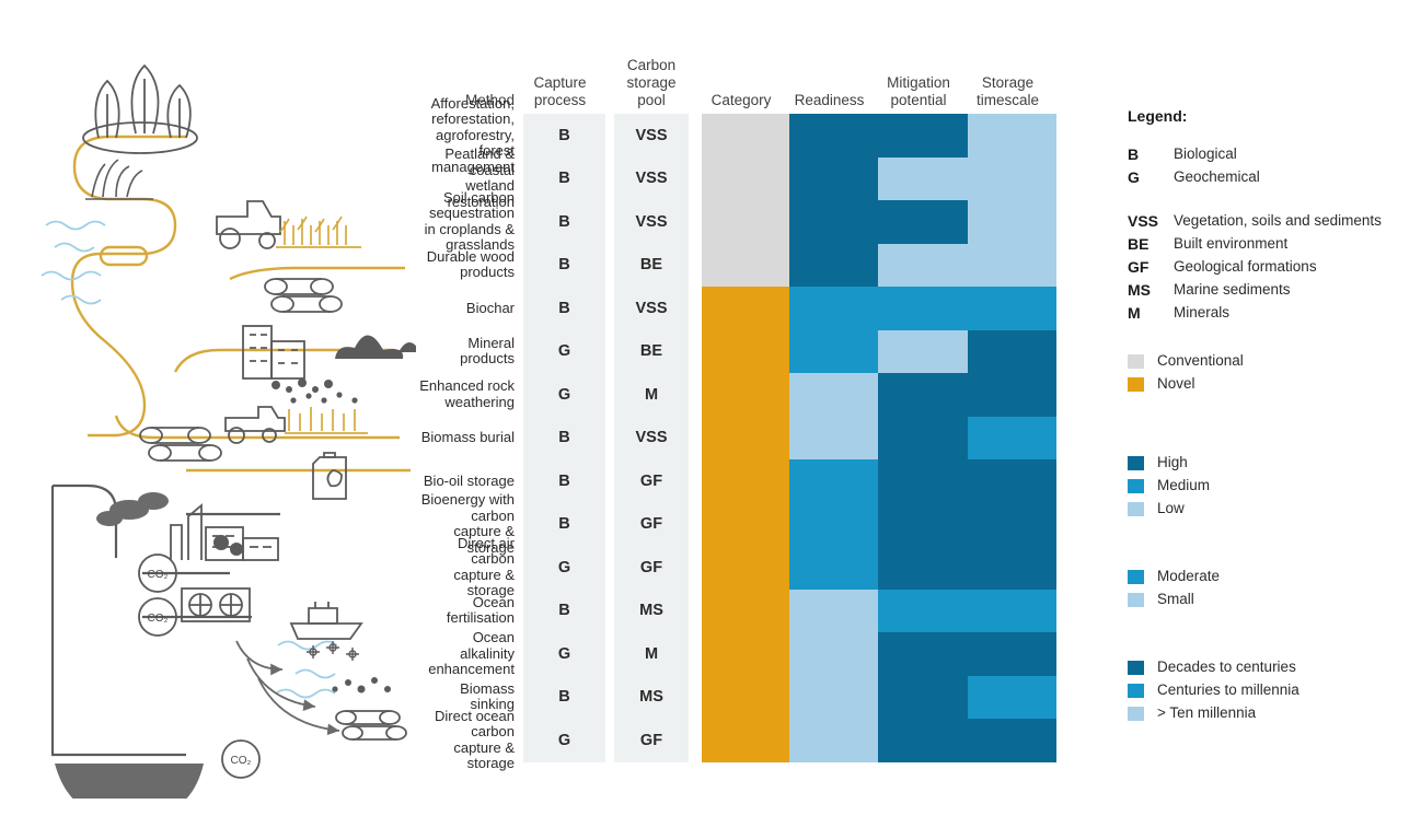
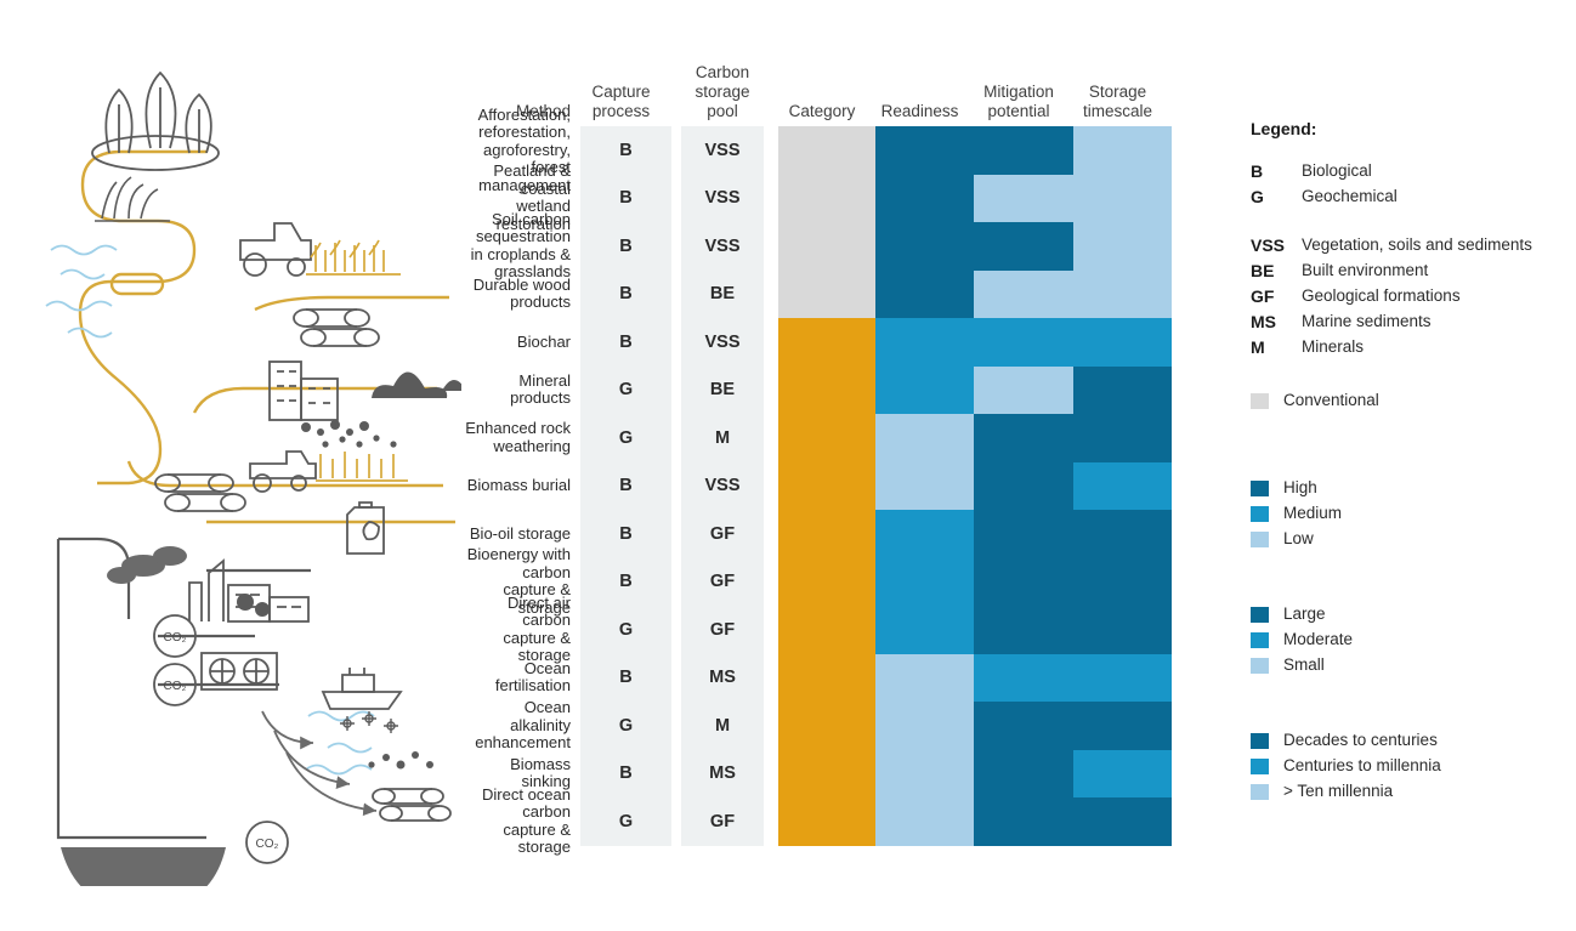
  CO₂
  CO₂
  CO₂
  Method
  Capture
  process
  Carbon
  storage
  pool
  Category
  Readiness
  Mitigation
  potential
  Storage
  timescale
  Afforestation, reforestation,
  B
  VSS
  Peatland & coastal
  B
  VSS
  Soil carbon sequestration
  B
  VSS
  Durable wood products
  B
  BE
  Biochar
  B
  VSS
  Mineral products
  G
  BE
  Enhanced rock
  weathering
  G
  M
  Biomass burial
  B
  VSS
  Bio-oil storage
  B
  GF
  Bioenergy with carbon
  B
  GF
  Direct air carbon
  G
  GF
  Ocean fertilisation
  B
  MS
  Ocean alkalinity
  enhancement
  G
  M
  Biomass sinking
  B
  MS
  Direct ocean carbon
  capture & storage
  G
  GF
  Legend:
  B
  Biological
  G
  Geochemical
  VSS
  Vegetation, soils and sediments
  BE
  Built environment
  GF
  Geological formations
  MS
  Marine sediments
  M
  Minerals
  Conventional
- Novel
  High
  Medium
  Low
+ Large
  Moderate
  Small
  Decades to centuries
  Centuries to millennia
  > Ten millennia
